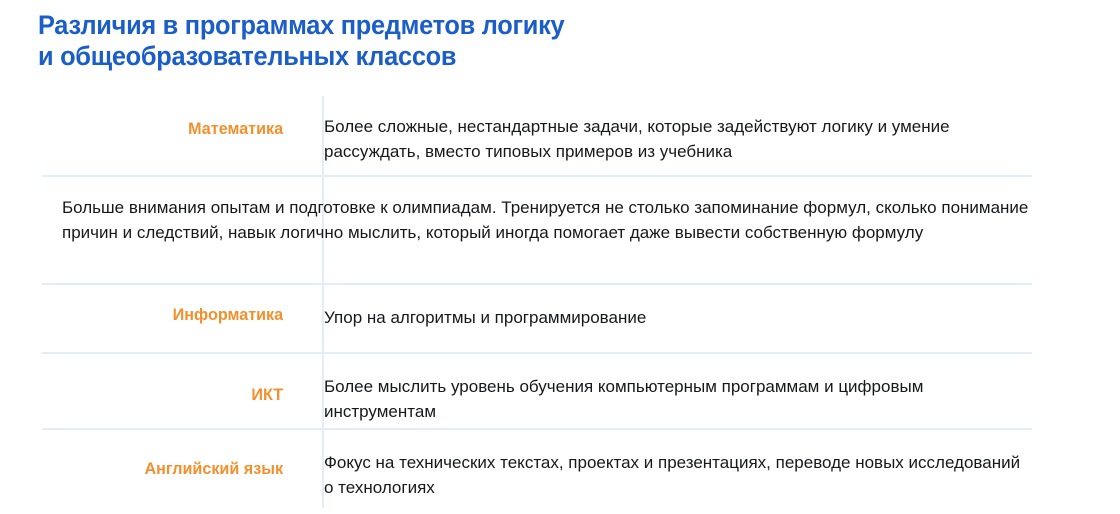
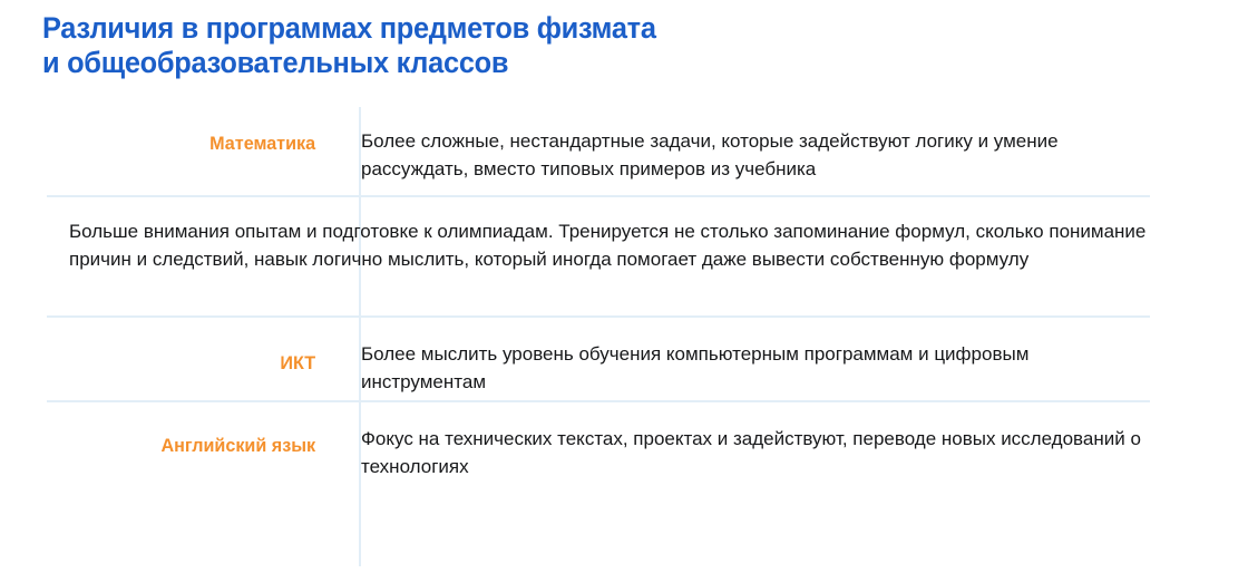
- Различия в программах предметов логику
+ Различия в программах предметов физмата
  и общеобразовательных классов
  Математика
  Более сложные, нестандартные задачи, которые задействуют логику и умение рассуждать, вместо типовых примеров из учебника
  Больше внимания опытам и подготовке к олимпиадам. Тренируется не столько запоминание формул, сколько понимание причин и следствий, навык логично мыслить, который иногда помогает даже вывести собственную формулу
- Информатика
- Упор на алгоритмы и программирование
  ИКТ
  Более мыслить уровень обучения компьютерным программам и цифровым инструментам
  Английский язык
- Фокус на технических текстах, проектах и презентациях, переводе новых исследований о технологиях
+ Фокус на технических текстах, проектах и задействуют, переводе новых исследований о технологиях
